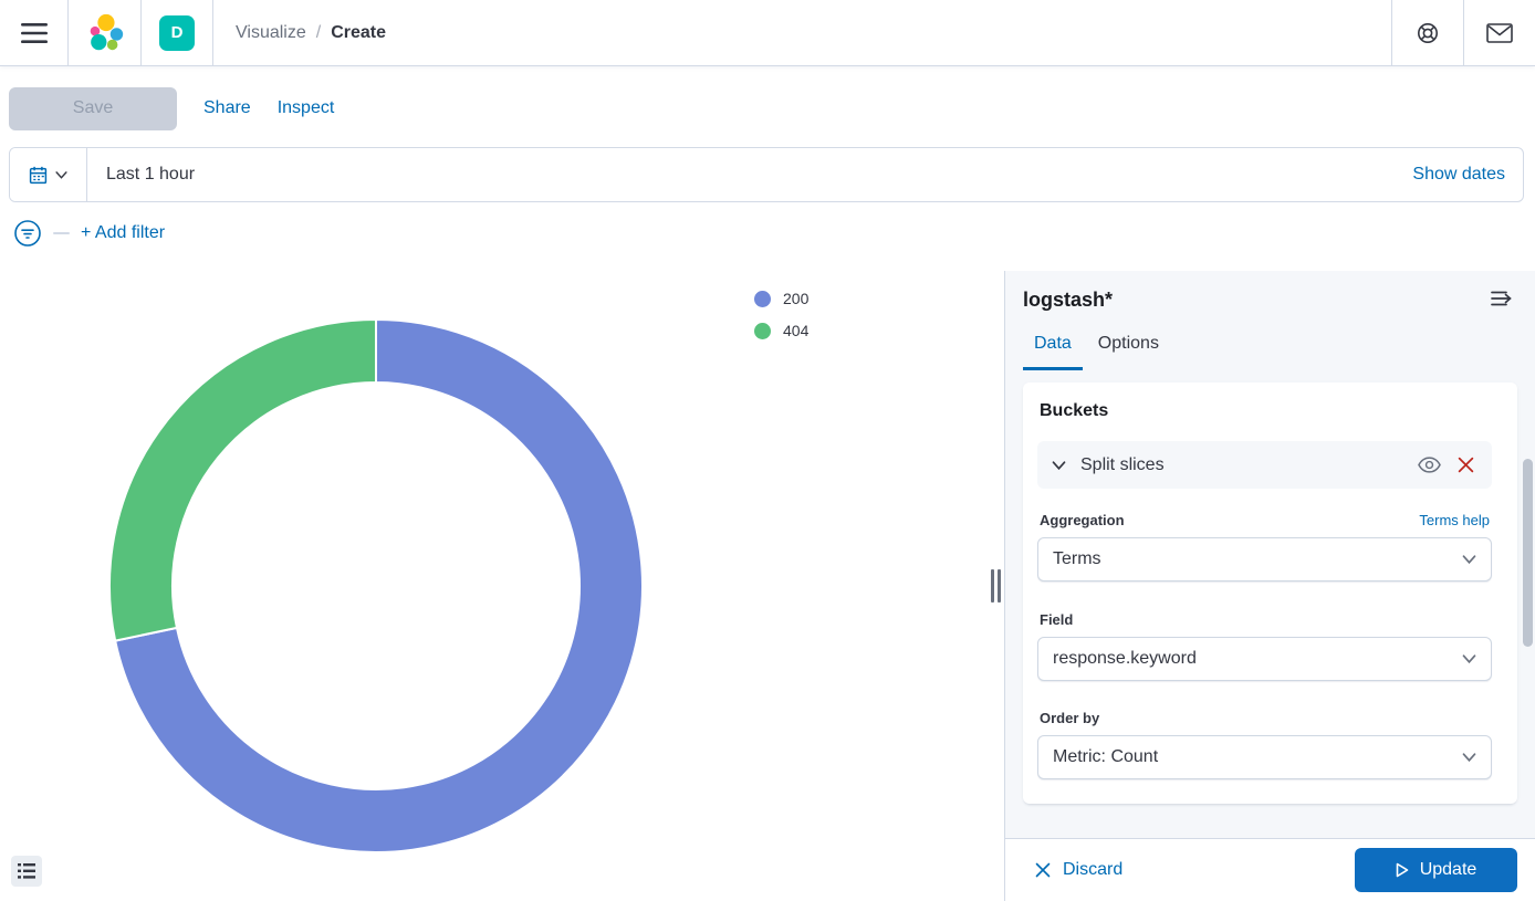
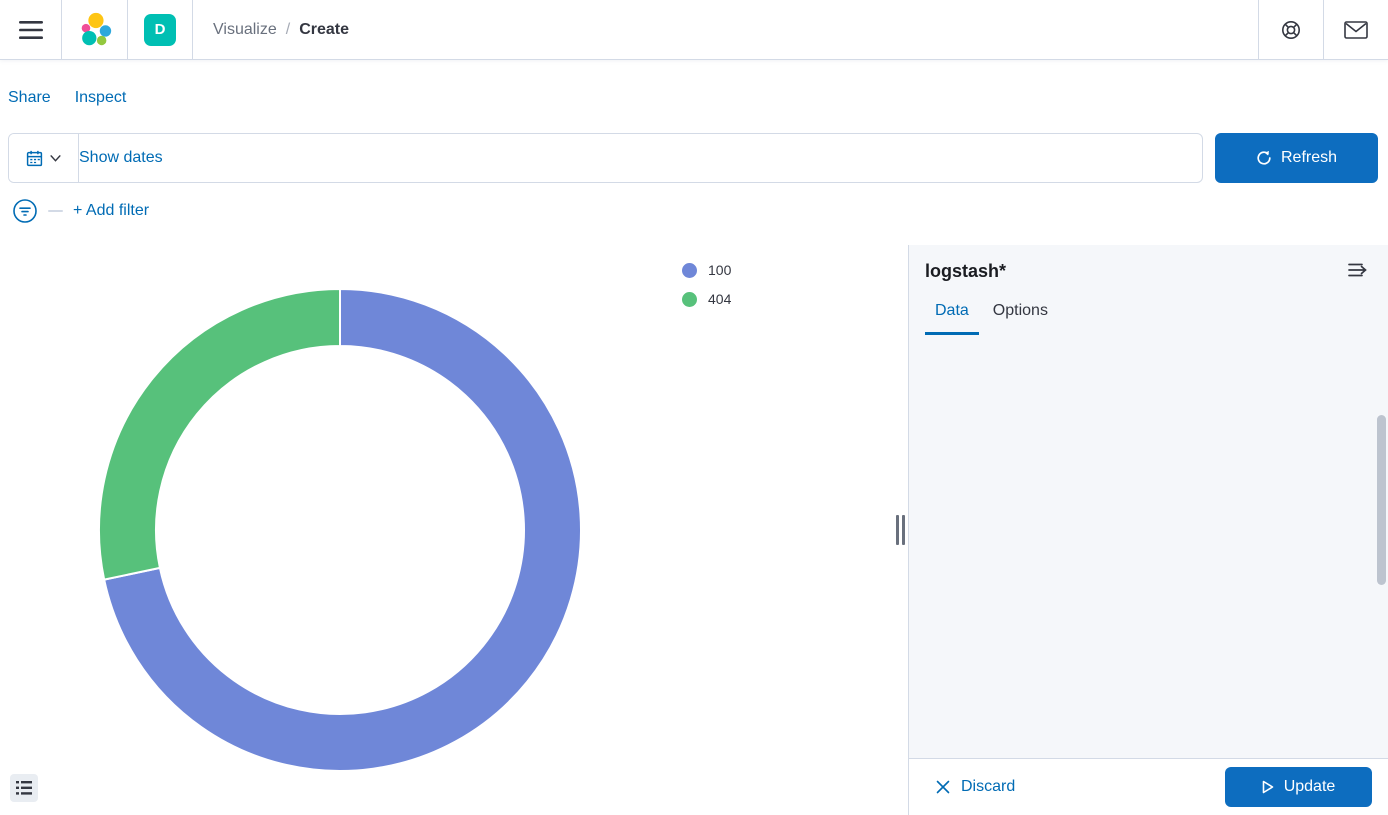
  D
  Visualize
  /
  Create
- Save
  Share
  Inspect
- Last 1 hour
  Show dates
+ Refresh
  + Add filter
- 200
+ 100
  404
  logstash*
  Data
  Options
- Buckets
- Split slices
- Aggregation
- Terms help
- Terms
- Field
- response.keyword
- Order by
- Metric: Count
  Discard
  Update
